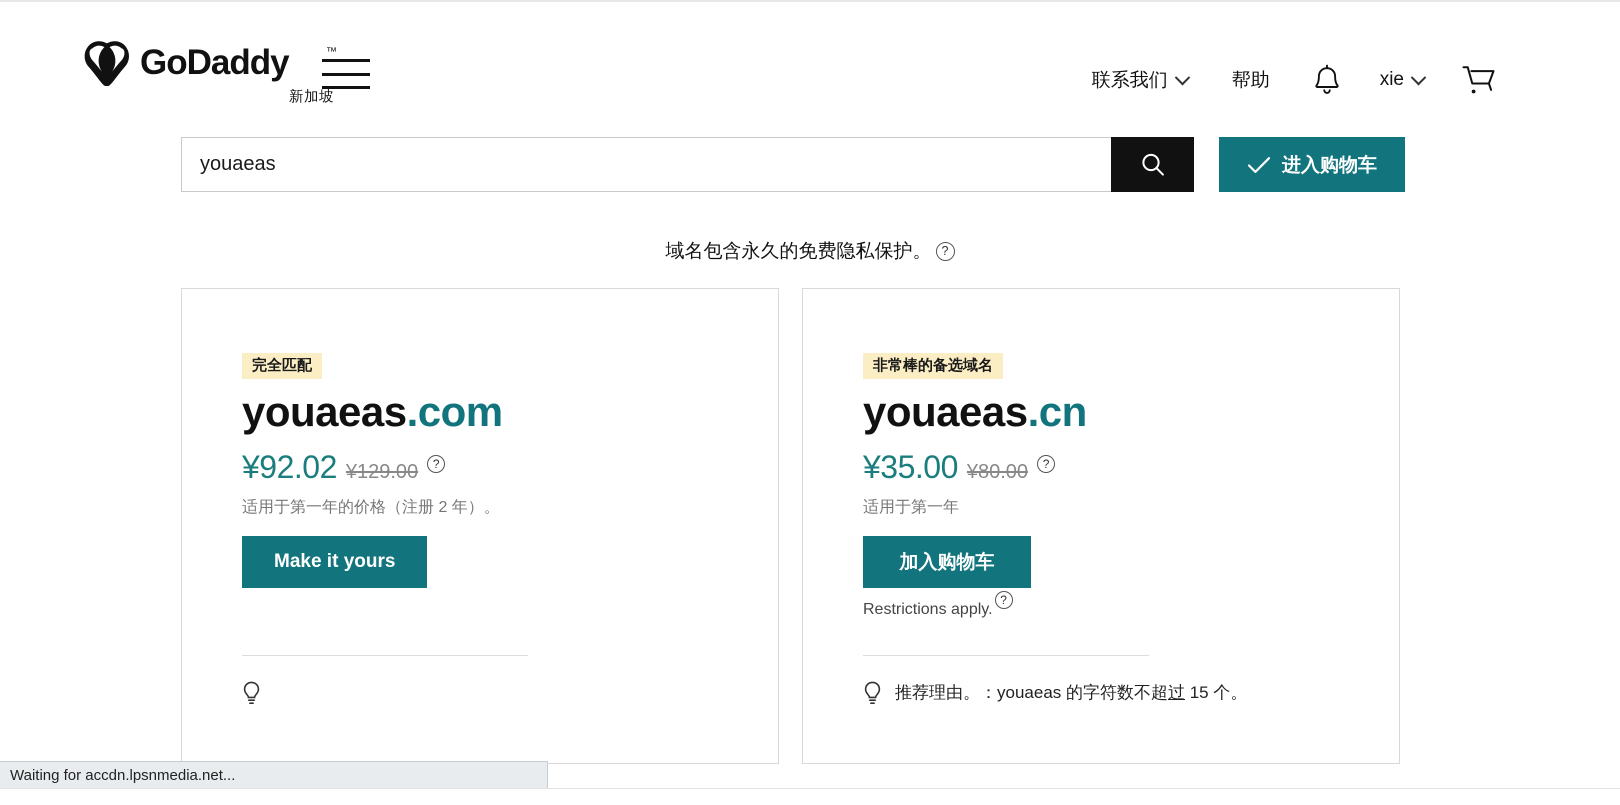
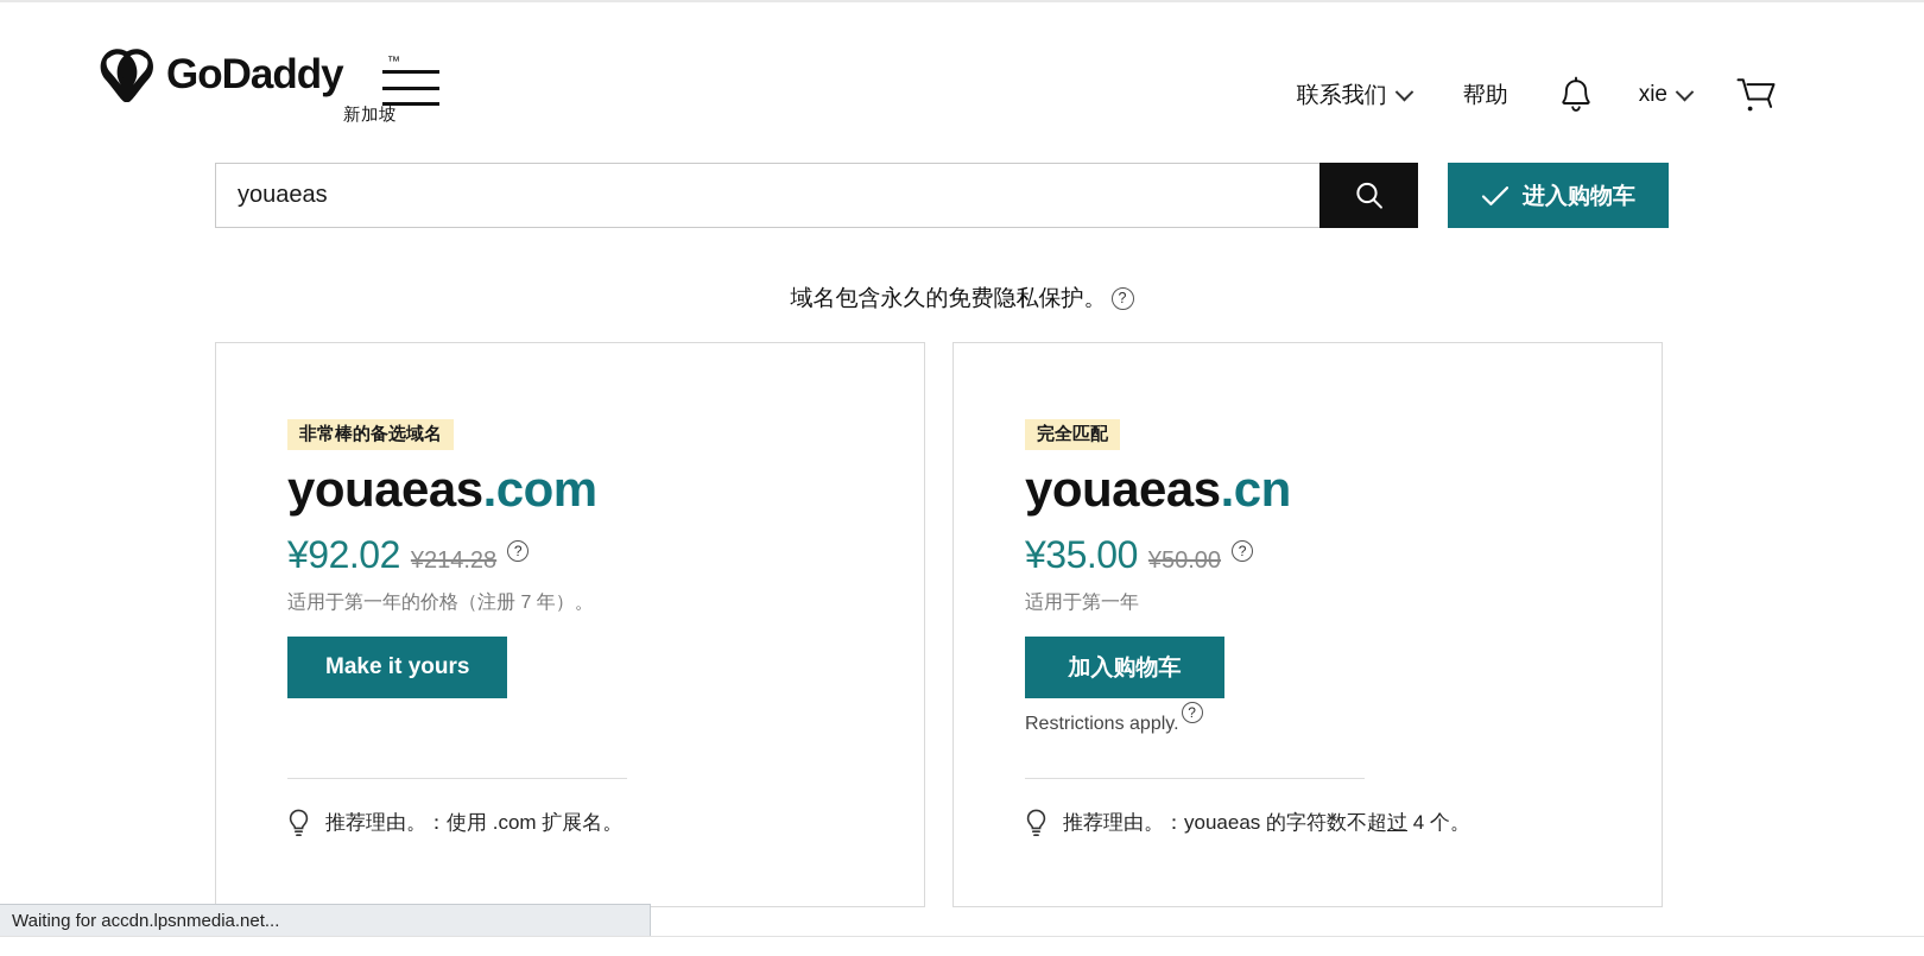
  GoDaddy
  ™
  新加坡
  联系我们
  帮助
  xie
  youaeas
  进入购物车
  域名包含永久的免费隐私保护。
  ?
- 完全匹配
+ 非常棒的备选域名
  youaeas.com
  ¥92.02
- ¥129.00
+ ¥214.28
  ?
- 适用于第一年的价格（注册 2 年）。
+ 适用于第一年的价格（注册 7 年）。
  Make it yours
+ 推荐理由。：使用 .com 扩展名。
- 非常棒的备选域名
+ 完全匹配
  youaeas.cn
  ¥35.00
- ¥80.00
+ ¥50.00
  ?
  适用于第一年
  加入购物车
  Restrictions apply.
  ?
- 推荐理由。：youaeas 的字符数不超过 15 个。
+ 推荐理由。：youaeas 的字符数不超过 4 个。
  Waiting for accdn.lpsnmedia.net...
